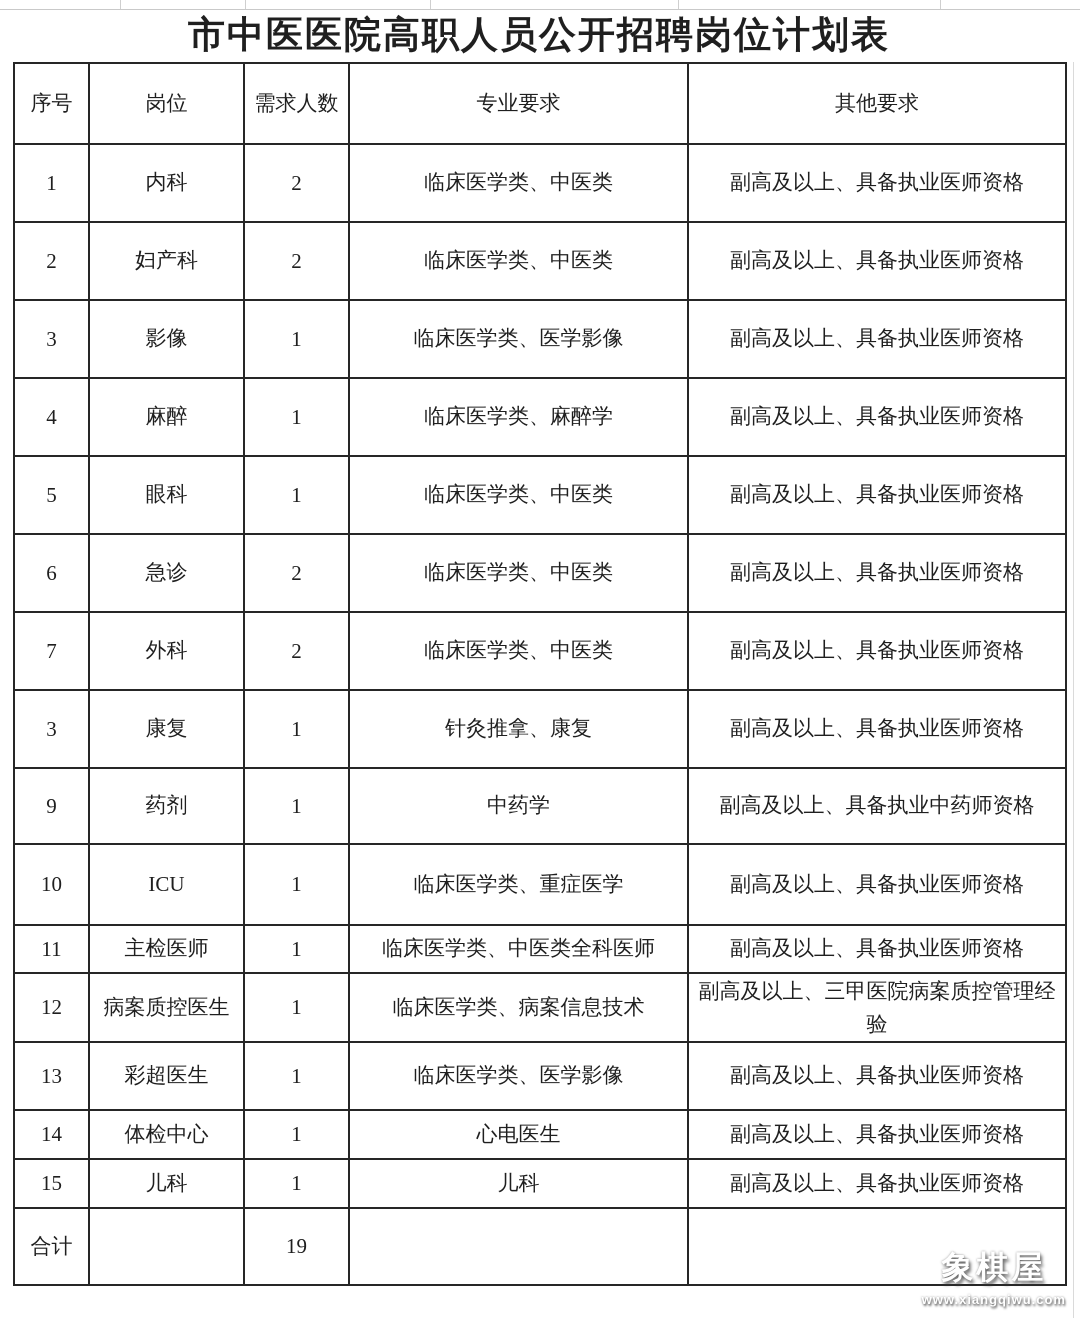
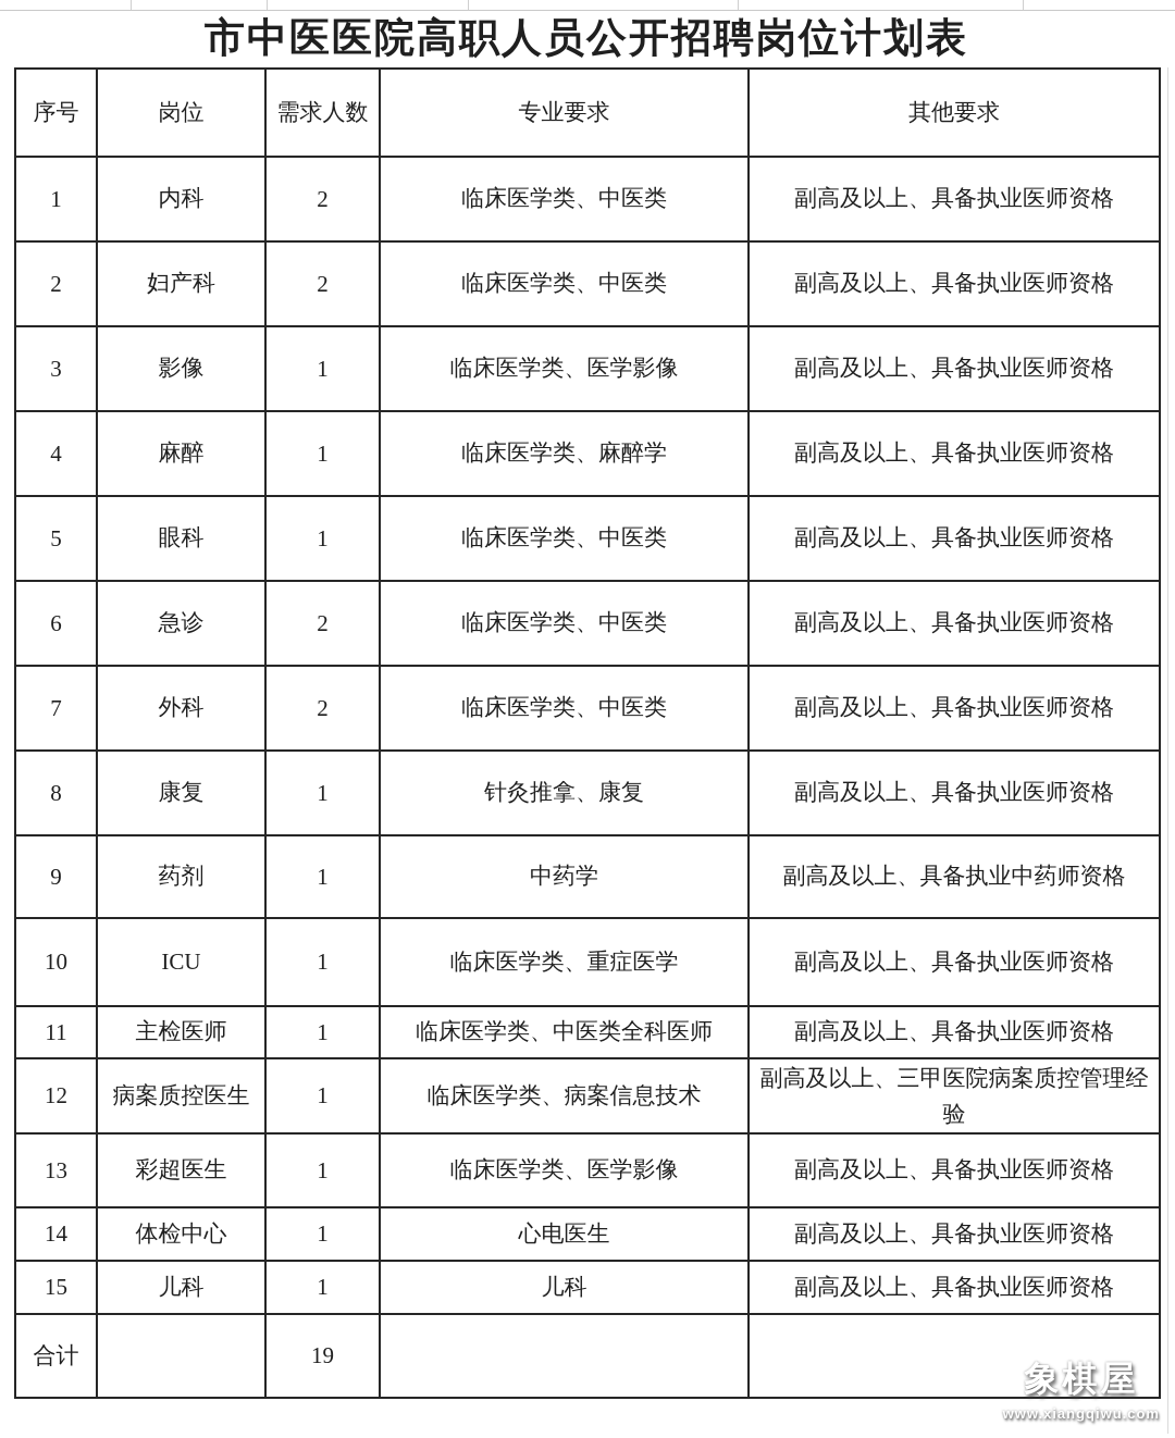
  市中医医院高职人员公开招聘岗位计划表
  序号	岗位	需求人数	专业要求	其他要求
  1	内科	2	临床医学类、中医类	副高及以上、具备执业医师资格
  2	妇产科	2	临床医学类、中医类	副高及以上、具备执业医师资格
  3	影像	1	临床医学类、医学影像	副高及以上、具备执业医师资格
  4	麻醉	1	临床医学类、麻醉学	副高及以上、具备执业医师资格
  5	眼科	1	临床医学类、中医类	副高及以上、具备执业医师资格
  6	急诊	2	临床医学类、中医类	副高及以上、具备执业医师资格
  7	外科	2	临床医学类、中医类	副高及以上、具备执业医师资格
- 3	康复	1	针灸推拿、康复	副高及以上、具备执业医师资格
+ 8	康复	1	针灸推拿、康复	副高及以上、具备执业医师资格
  9	药剂	1	中药学	副高及以上、具备执业中药师资格
  10	ICU	1	临床医学类、重症医学	副高及以上、具备执业医师资格
  11	主检医师	1	临床医学类、中医类全科医师	副高及以上、具备执业医师资格
  12	病案质控医生	1	临床医学类、病案信息技术	副高及以上、三甲医院病案质控管理经验
  13	彩超医生	1	临床医学类、医学影像	副高及以上、具备执业医师资格
  14	体检中心	1	心电医生	副高及以上、具备执业医师资格
  15	儿科	1	儿科	副高及以上、具备执业医师资格
  合计		19
  象棋屋
  www.xiangqiwu.com
